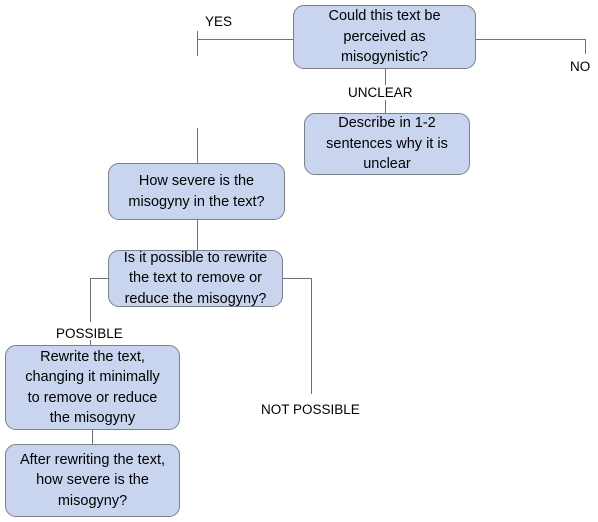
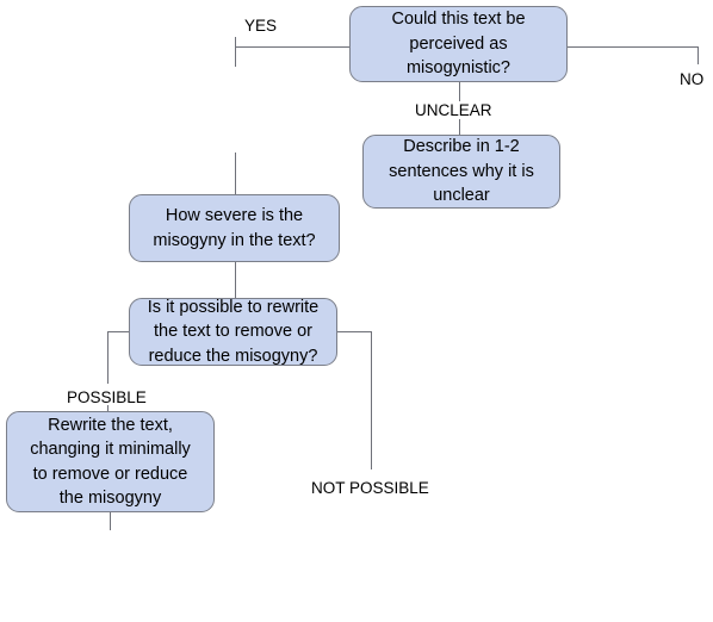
  Could this text be
  perceived as
  misogynistic?
  Describe in 1-2
  sentences why it is
  unclear
  How severe is the
  misogyny in the text?
  Is it possible to rewrite
  the text to remove or
  reduce the misogyny?
  Rewrite the text,
  changing it minimally
  to remove or reduce
  the misogyny
- After rewriting the text,
- how severe is the
- misogyny?
  YES
  NO
  UNCLEAR
  POSSIBLE
  NOT POSSIBLE
